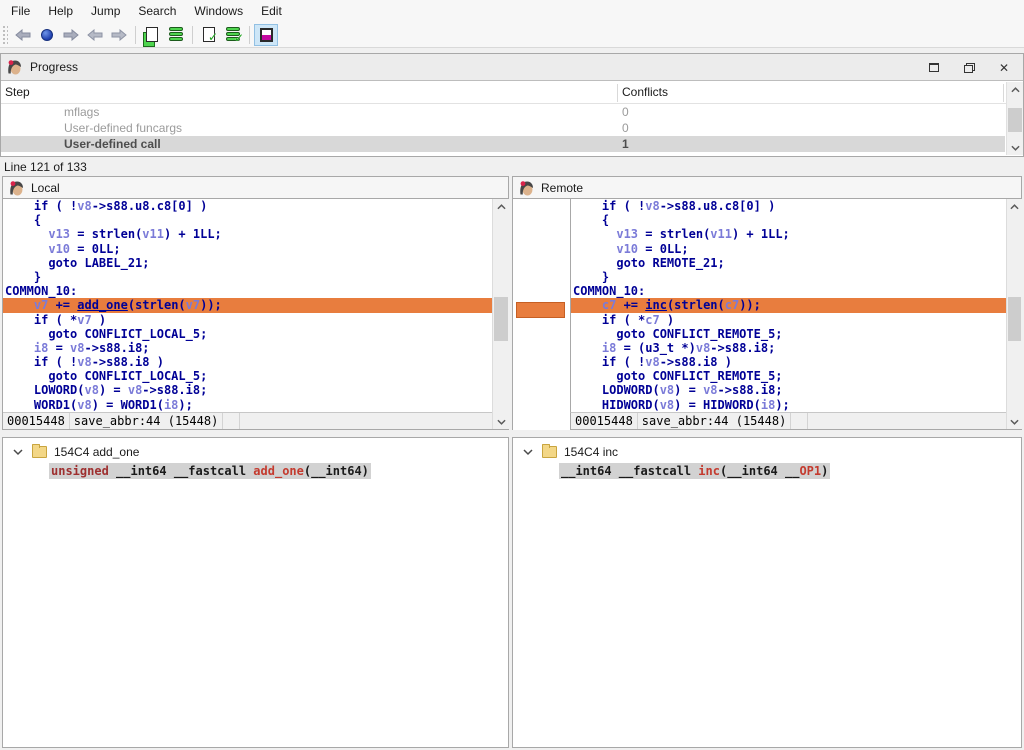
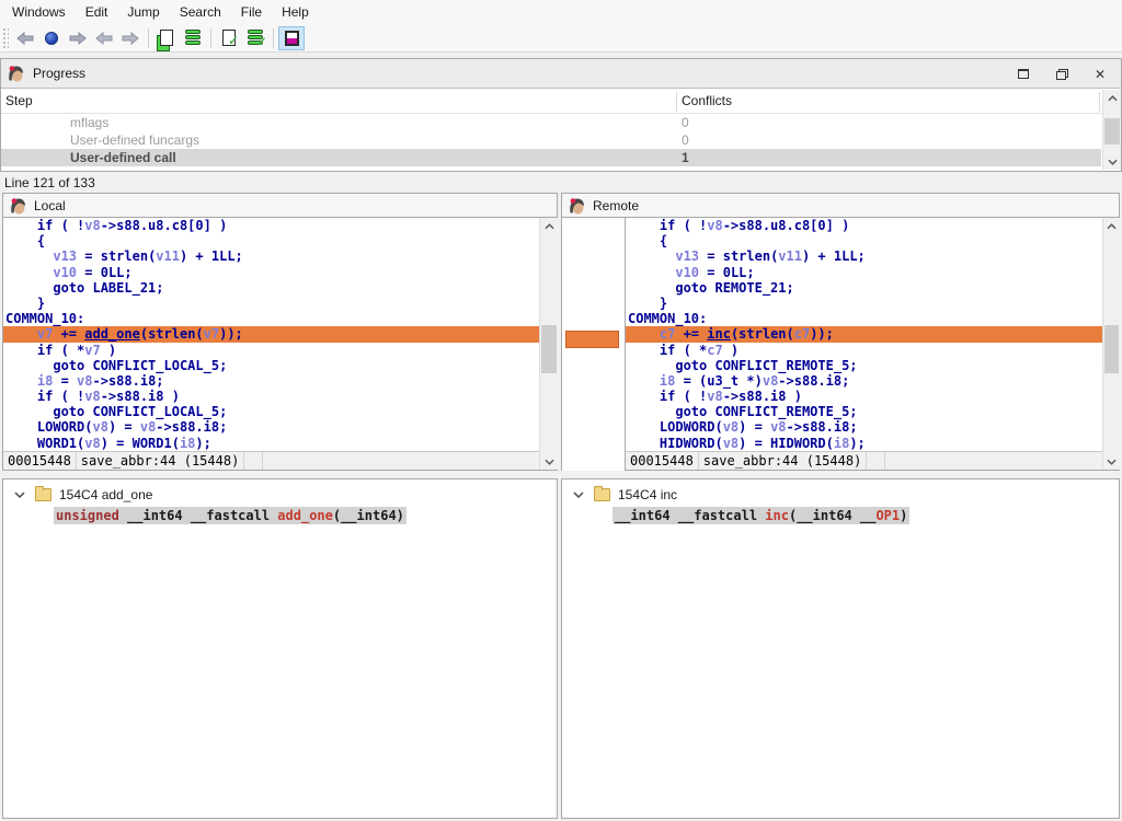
- File
+ Windows
- Help
+ Edit
  Jump
  Search
- Windows
+ File
- Edit
+ Help
  ✓
  ✓
  Progress
  ✕
  Step
  Conflicts
  mflags
  0
  User-defined funcargs
  0
  User-defined call
  1
  Line 121 of 133
  Local
  if ( !v8->s88.u8.c8[0] )
  {
  v13 = strlen(v11) + 1LL;
  v10 = 0LL;
  goto LABEL_21;
  }
  COMMON_10:
  v7 += add_one(strlen(v7));
  if ( *v7 )
  goto CONFLICT_LOCAL_5;
  i8 = v8->s88.i8;
  if ( !v8->s88.i8 )
  goto CONFLICT_LOCAL_5;
  LOWORD(v8) = v8->s88.i8;
  WORD1(v8) = WORD1(i8);
  00015448
  save_abbr:44 (15448)
  Remote
  if ( !v8->s88.u8.c8[0] )
  {
  v13 = strlen(v11) + 1LL;
  v10 = 0LL;
  goto REMOTE_21;
  }
  COMMON_10:
  c7 += inc(strlen(c7));
  if ( *c7 )
  goto CONFLICT_REMOTE_5;
  i8 = (u3_t *)v8->s88.i8;
  if ( !v8->s88.i8 )
  goto CONFLICT_REMOTE_5;
  LODWORD(v8) = v8->s88.i8;
  HIDWORD(v8) = HIDWORD(i8);
  00015448
  save_abbr:44 (15448)
  154C4 add_one
  unsigned __int64 __fastcall add_one(__int64)
  154C4 inc
  __int64 __fastcall inc(__int64 __OP1)
